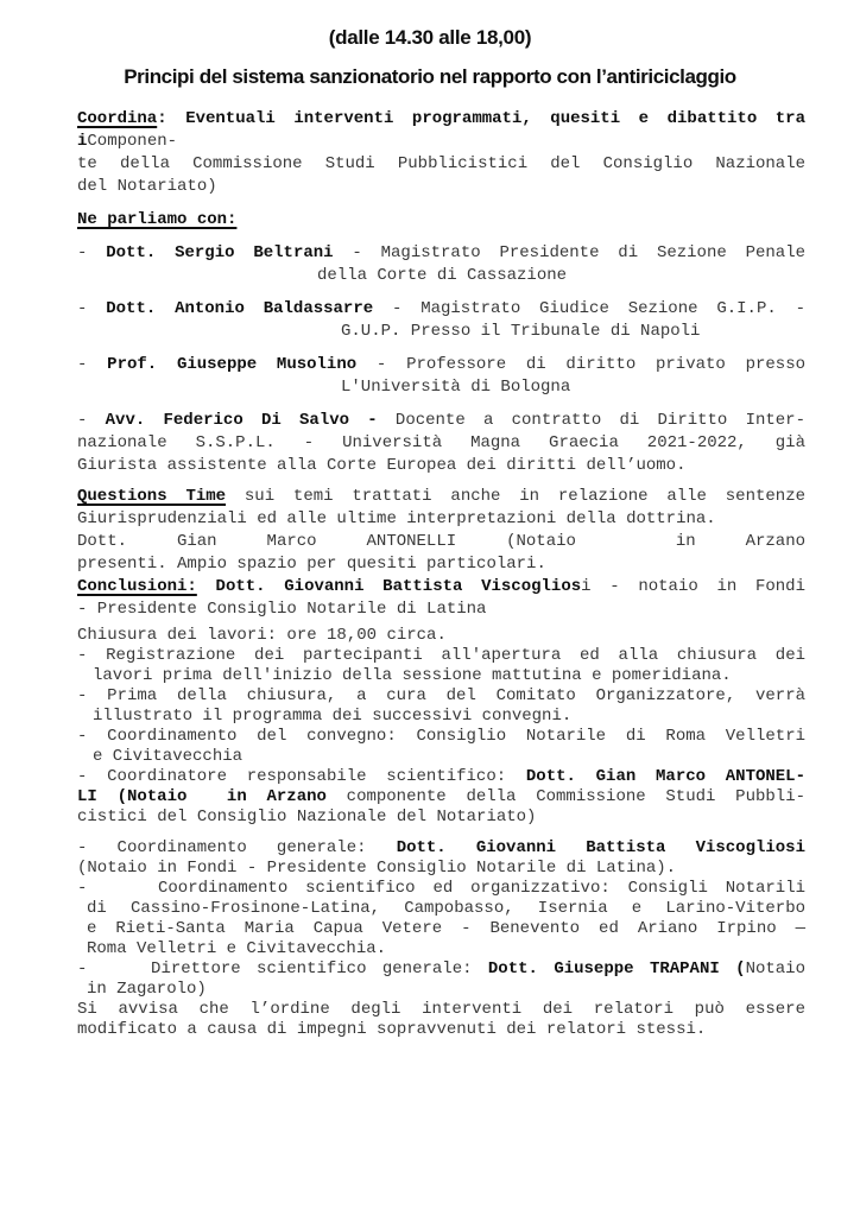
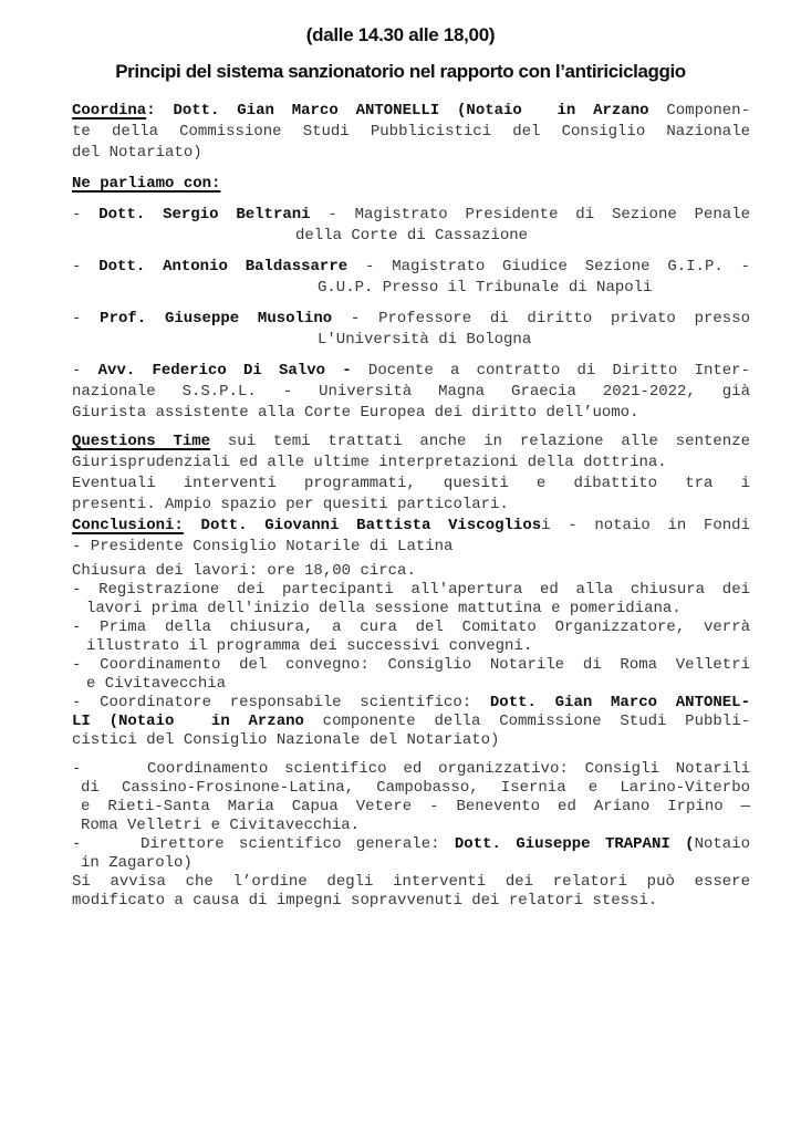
  (dalle 14.30 alle 18,00)
  Principi del sistema sanzionatorio nel rapporto con l’antiriciclaggio
- Coordina: Eventuali interventi programmati, quesiti e dibattito tra iComponen-
+ Coordina: Dott. Gian Marco ANTONELLI (Notaio in Arzano Componen-
  te della Commissione Studi Pubblicistici del Consiglio Nazionale
  del Notariato)
  Ne parliamo con:
  - Dott. Sergio Beltrani - Magistrato Presidente di Sezione Penale
  della Corte di Cassazione
  - Dott. Antonio Baldassarre - Magistrato Giudice Sezione G.I.P. -
  G.U.P. Presso il Tribunale di Napoli
  - Prof. Giuseppe Musolino - Professore di diritto privato presso
  L'Università di Bologna
  - Avv. Federico Di Salvo - Docente a contratto di Diritto Inter-
  nazionale S.S.P.L. - Università Magna Graecia 2021-2022, già
- Giurista assistente alla Corte Europea dei diritti dell’uomo.
+ Giurista assistente alla Corte Europea dei diritto dell’uomo.
  Questions Time sui temi trattati anche in relazione alle sentenze
  Giurisprudenziali ed alle ultime interpretazioni della dottrina.
- Dott. Gian Marco ANTONELLI (Notaio in Arzano
+ Eventuali interventi programmati, quesiti e dibattito tra i
  presenti. Ampio spazio per quesiti particolari.
  Conclusioni: Dott. Giovanni Battista Viscogliosi - notaio in Fondi
  - Presidente Consiglio Notarile di Latina
  Chiusura dei lavori: ore 18,00 circa.
  - Registrazione dei partecipanti all'apertura ed alla chiusura dei
  lavori prima dell'inizio della sessione mattutina e pomeridiana.
  - Prima della chiusura, a cura del Comitato Organizzatore, verrà
  illustrato il programma dei successivi convegni.
  - Coordinamento del convegno: Consiglio Notarile di Roma Velletri
  e Civitavecchia
  - Coordinatore responsabile scientifico: Dott. Gian Marco ANTONEL-
  LI (Notaio in Arzano componente della Commissione Studi Pubbli-
  cistici del Consiglio Nazionale del Notariato)
- - Coordinamento generale: Dott. Giovanni Battista Viscogliosi
- (Notaio in Fondi - Presidente Consiglio Notarile di Latina).
  - Coordinamento scientifico ed organizzativo: Consigli Notarili
  di Cassino-Frosinone-Latina, Campobasso, Isernia e Larino-Viterbo
  e Rieti-Santa Maria Capua Vetere - Benevento ed Ariano Irpino —
  Roma Velletri e Civitavecchia.
  - Direttore scientifico generale: Dott. Giuseppe TRAPANI (Notaio
  in Zagarolo)
  Si avvisa che l’ordine degli interventi dei relatori può essere
  modificato a causa di impegni sopravvenuti dei relatori stessi.
